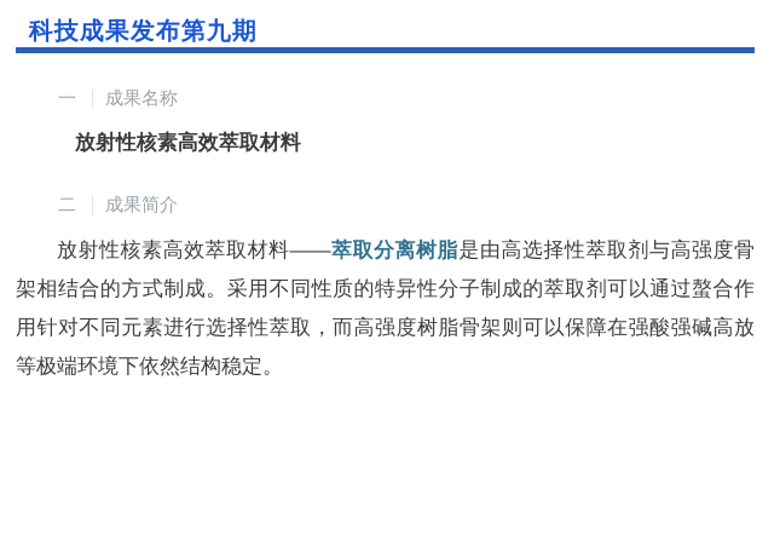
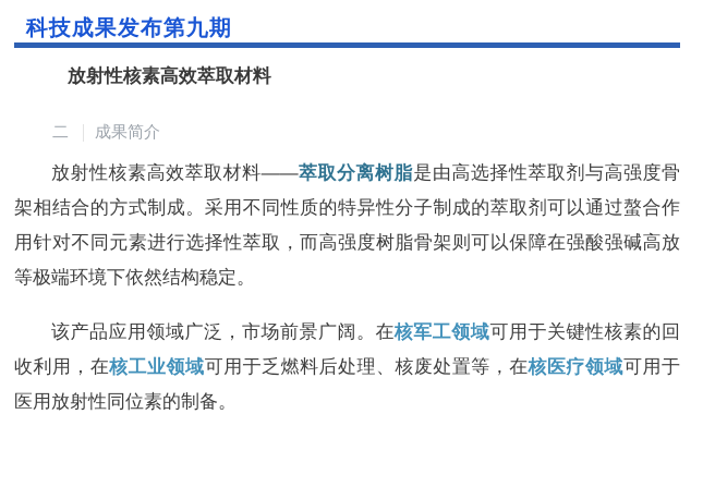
  科技成果发布第九期
- 一
- 成果名称
  放射性核素高效萃取材料
  二
  成果简介
  放射性核素高效萃取材料——萃取分离树脂是由高选择性萃取剂与高强度骨架相结合的方式制成。采用不同性质的特异性分子制成的萃取剂可以通过螯合作用针对不同元素进行选择性萃取，而高强度树脂骨架则可以保障在强酸强碱高放等极端环境下依然结构稳定。
+ 该产品应用领域广泛，市场前景广阔。在核军工领域可用于关键性核素的回收利用，在核工业领域可用于乏燃料后处理、核废处置等，在核医疗领域可用于医用放射性同位素的制备。
